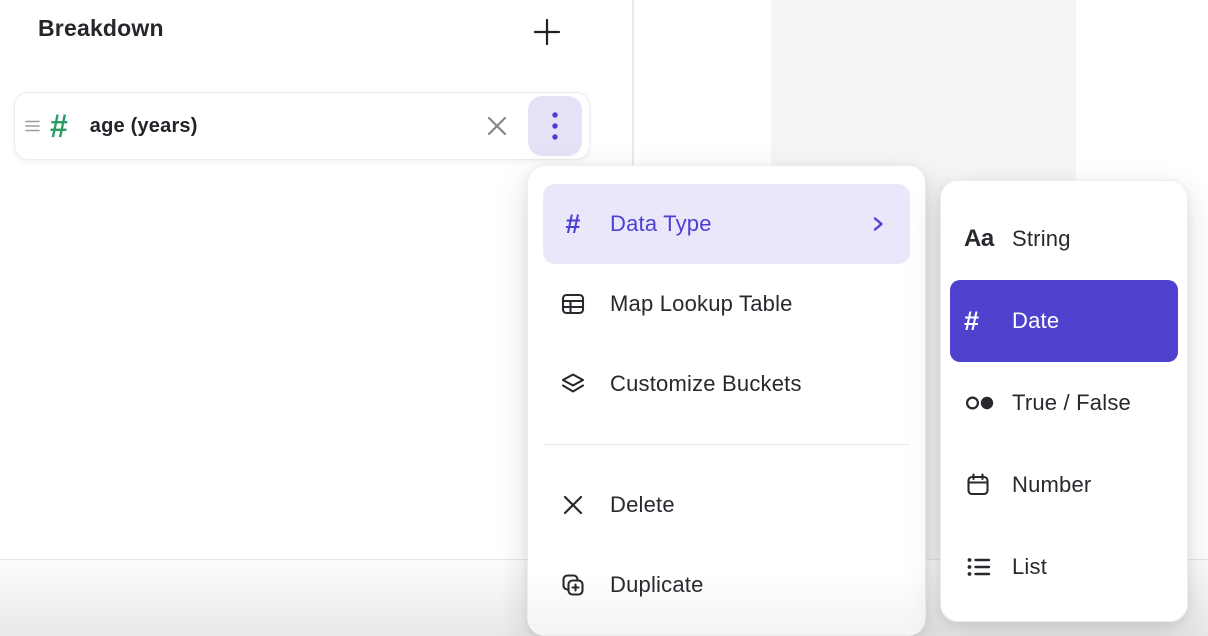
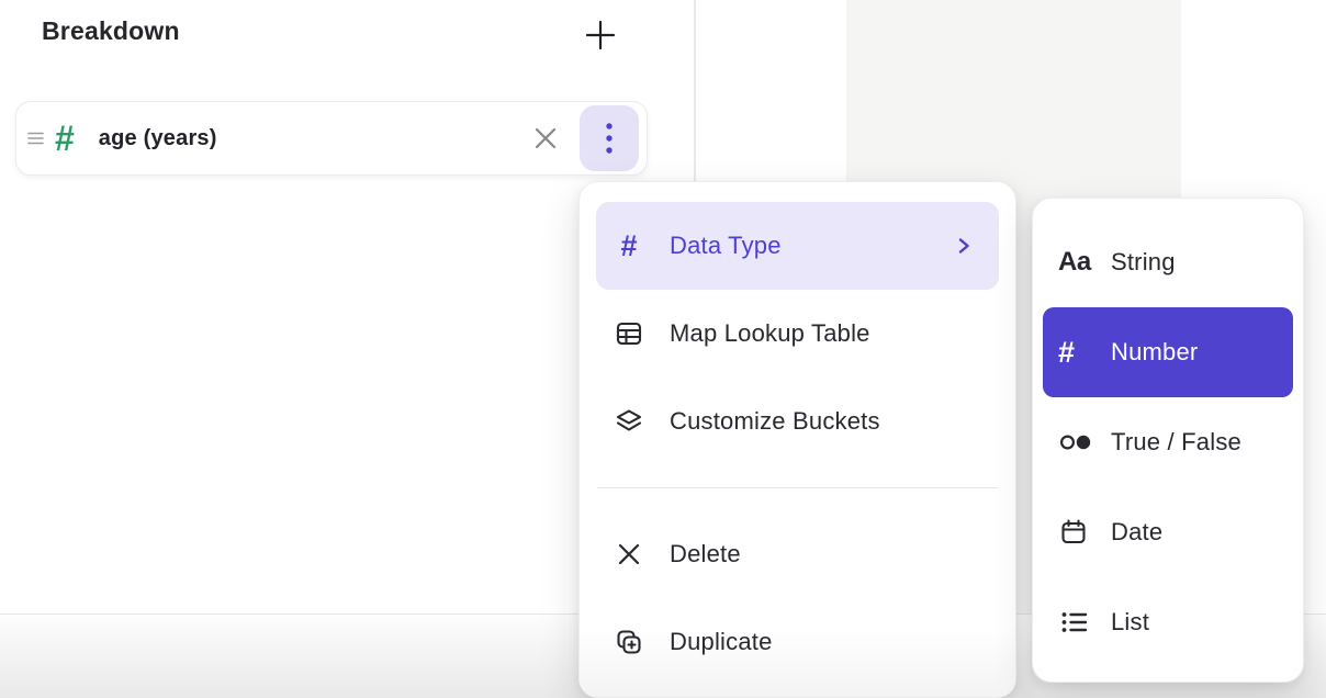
  Breakdown
  #
  age (years)
  #
  Data Type
  Map Lookup Table
  Customize Buckets
  Delete
  Aa
  String
  #
- Date
+ Number
  True / False
- Number
+ Date
  List
